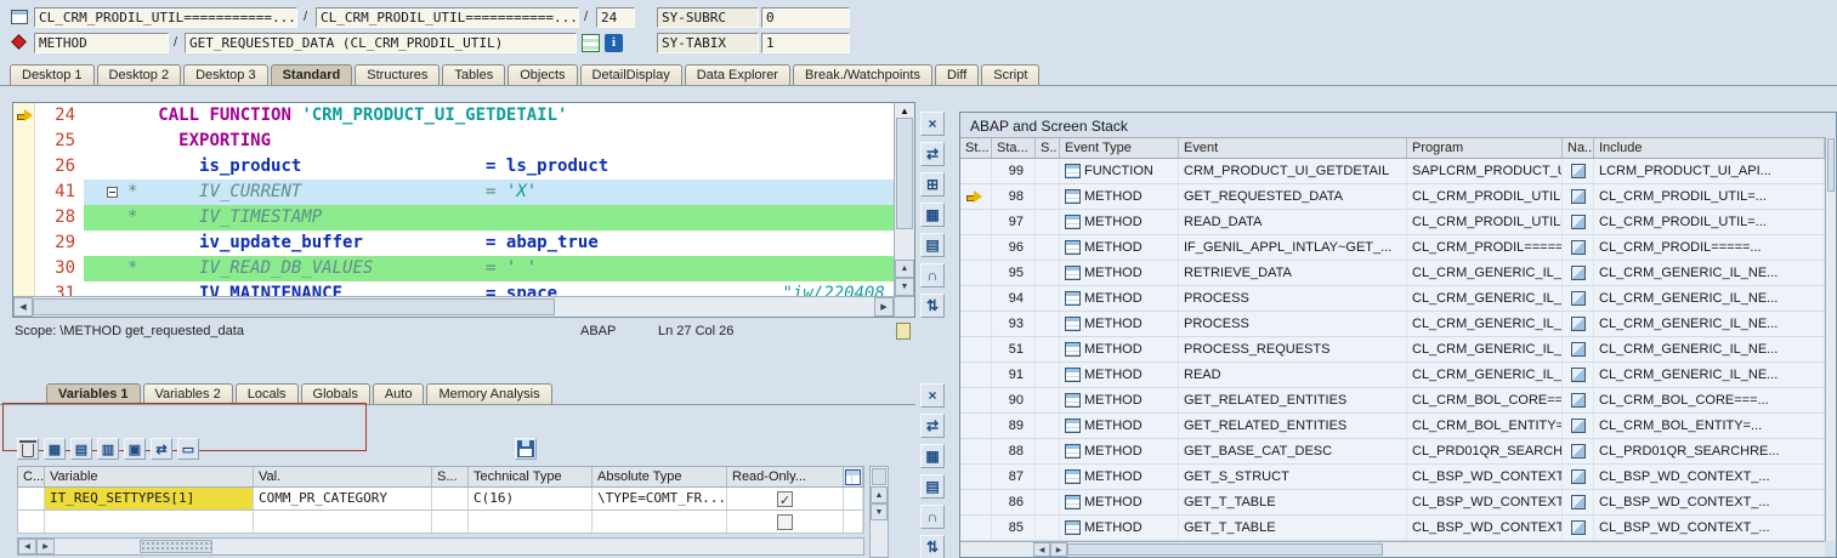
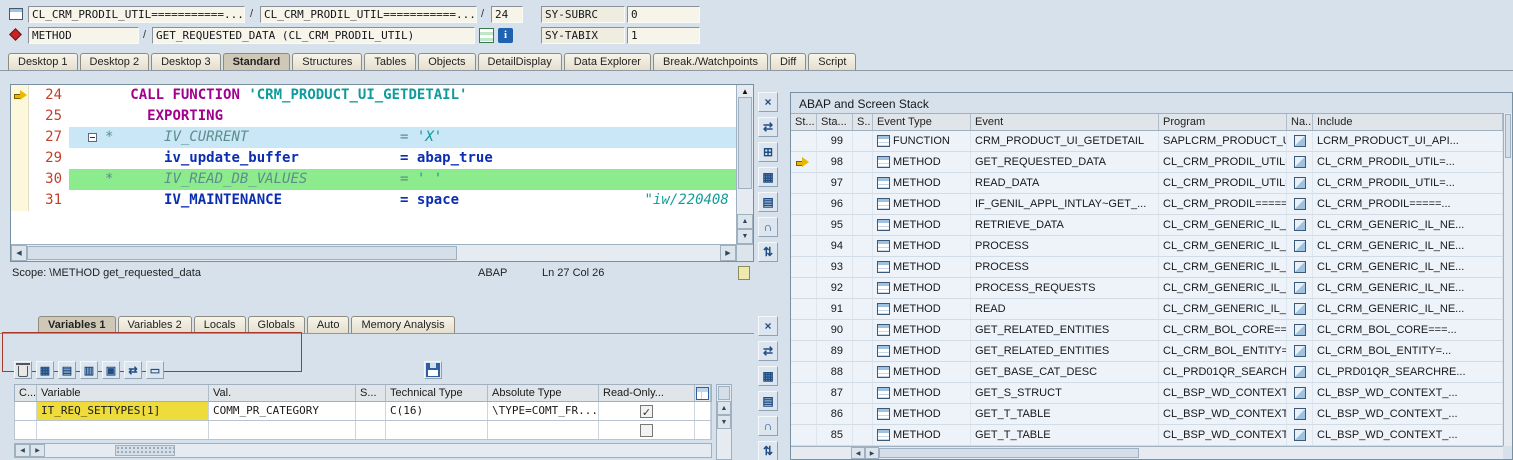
  CL_CRM_PRODIL_UTIL===========...
  /
  CL_CRM_PRODIL_UTIL===========...
  /
  24
  SY-SUBRC
  0
  METHOD
  /
  GET_REQUESTED_DATA (CL_CRM_PRODIL_UTIL)
  SY-TABIX
  1
  Desktop 1
  Desktop 2
  Desktop 3
  Standard
  Structures
  Tables
  Objects
  DetailDisplay
  Data Explorer
  Break./Watchpoints
  Diff
  Script
  24
  CALL FUNCTION 'CRM_PRODUCT_UI_GETDETAIL'
  25
  EXPORTING
- 26
- is_product = ls_product
- 41
+ 27
  * IV_CURRENT = 'X'
- 28
- * IV_TIMESTAMP
  29
  iv_update_buffer = abap_true
  30
  * IV_READ_DB_VALUES = ' '
  31
  IV_MAINTENANCE = space "iw/220408
  ▲
  Scope: \METHOD get_requested_data
  ABAP
  Ln 27 Col 26
  ×
  ⇄
  ⊞
  ▦
  ▤
  ∩
  ⇅
  ×
  ⇄
  ▦
  ▤
  ∩
  ⇅
  ABAP and Screen Stack
  St...
  Sta...
  S..
  Event Type
  Event
  Program
  Na...
  Include
  99
  FUNCTION
  CRM_PRODUCT_UI_GETDETAIL
  SAPLCRM_PRODUCT_U
  LCRM_PRODUCT_UI_API...
  98
  METHOD
  GET_REQUESTED_DATA
  CL_CRM_PRODIL_UTIL
  CL_CRM_PRODIL_UTIL=...
  97
  METHOD
  READ_DATA
  CL_CRM_PRODIL_UTIL
  CL_CRM_PRODIL_UTIL=...
  96
  METHOD
  IF_GENIL_APPL_INTLAY~GET_...
  CL_CRM_PRODIL=====
  CL_CRM_PRODIL=====...
  95
  METHOD
  RETRIEVE_DATA
  CL_CRM_GENERIC_IL_
  CL_CRM_GENERIC_IL_NE...
  94
  METHOD
  PROCESS
  CL_CRM_GENERIC_IL_
  CL_CRM_GENERIC_IL_NE...
  93
  METHOD
  PROCESS
  CL_CRM_GENERIC_IL_
  CL_CRM_GENERIC_IL_NE...
- 51
+ 92
  METHOD
  PROCESS_REQUESTS
  CL_CRM_GENERIC_IL_
  CL_CRM_GENERIC_IL_NE...
  91
  METHOD
  READ
  CL_CRM_GENERIC_IL_
  CL_CRM_GENERIC_IL_NE...
  90
  METHOD
  GET_RELATED_ENTITIES
  CL_CRM_BOL_CORE==
  CL_CRM_BOL_CORE===...
  89
  METHOD
  GET_RELATED_ENTITIES
  CL_CRM_BOL_ENTITY=
  CL_CRM_BOL_ENTITY=...
  88
  METHOD
  GET_BASE_CAT_DESC
  CL_PRD01QR_SEARCH
  CL_PRD01QR_SEARCHRE...
  87
  METHOD
  GET_S_STRUCT
  CL_BSP_WD_CONTEXT
  CL_BSP_WD_CONTEXT_...
  86
  METHOD
  GET_T_TABLE
  CL_BSP_WD_CONTEXT
  CL_BSP_WD_CONTEXT_...
  85
  METHOD
  GET_T_TABLE
  CL_BSP_WD_CONTEXT
  CL_BSP_WD_CONTEXT_...
  Variables 1
  Variables 2
  Locals
  Globals
  Auto
  Memory Analysis
  ▦
  ▤
  ▥
  ▣
  ⇄
  ▭
  C...
  Variable
  Val.
  S...
  Technical Type
  Absolute Type
  Read-Only...
  IT_REQ_SETTYPES[1]
  COMM_PR_CATEGORY
  C(16)
  \TYPE=COMT_FR...
  ✓
